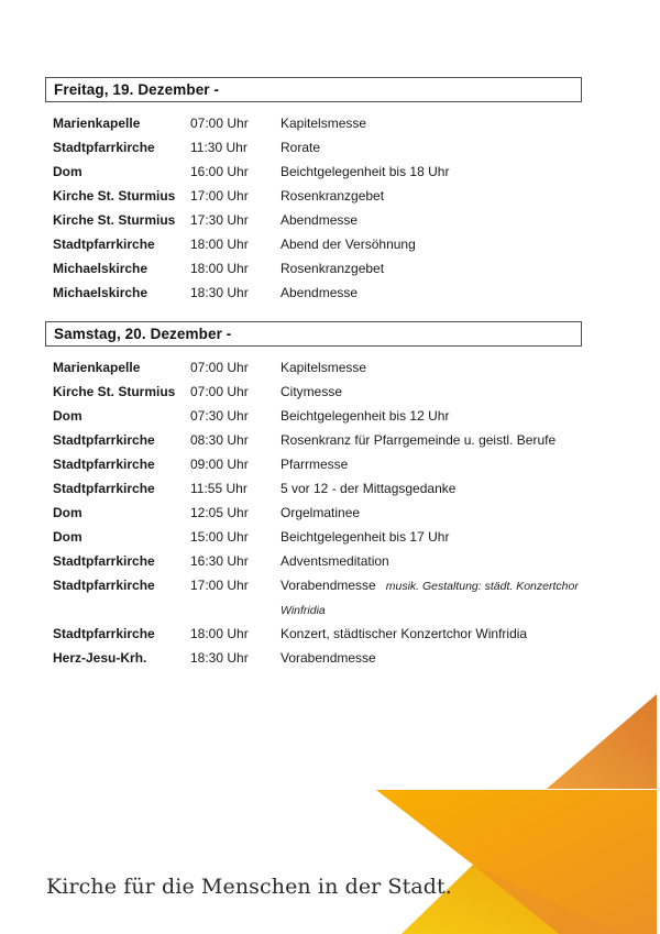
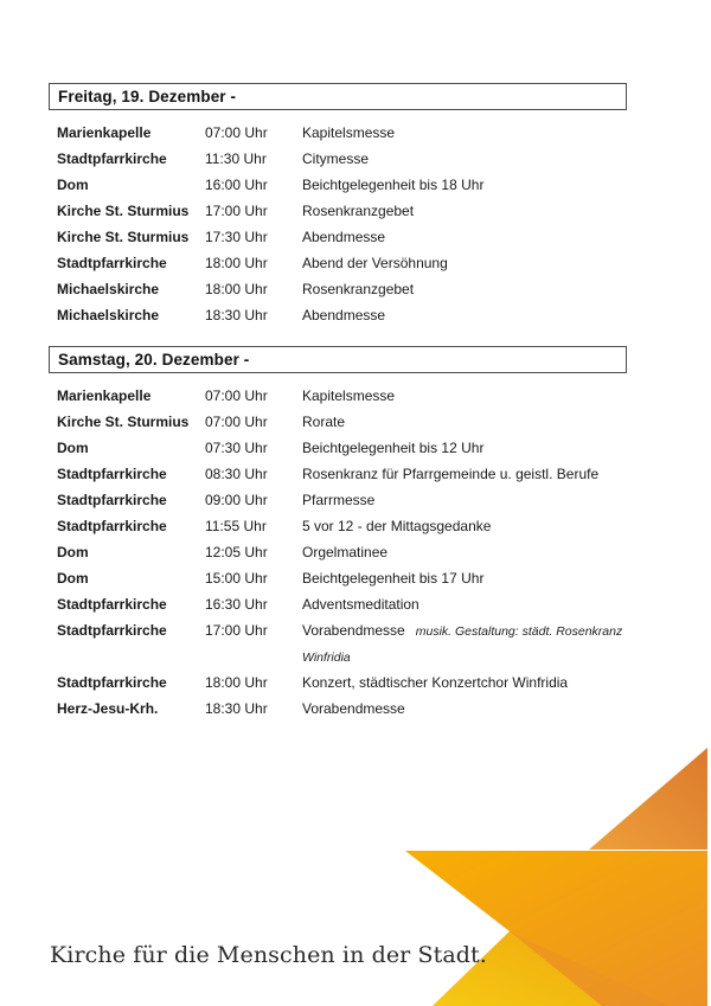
  Freitag, 19. Dezember -
  Marienkapelle
  07:00 Uhr
  Kapitelsmesse
  Stadtpfarrkirche
  11:30 Uhr
- Rorate
+ Citymesse
  Dom
  16:00 Uhr
  Beichtgelegenheit bis 18 Uhr
  Kirche St. Sturmius
  17:00 Uhr
  Rosenkranzgebet
  Kirche St. Sturmius
  17:30 Uhr
  Abendmesse
  Stadtpfarrkirche
  18:00 Uhr
  Abend der Versöhnung
  Michaelskirche
  18:00 Uhr
  Rosenkranzgebet
  Michaelskirche
  18:30 Uhr
  Abendmesse
  Samstag, 20. Dezember -
  Marienkapelle
  07:00 Uhr
  Kapitelsmesse
  Kirche St. Sturmius
  07:00 Uhr
- Citymesse
+ Rorate
  Dom
  07:30 Uhr
  Beichtgelegenheit bis 12 Uhr
  Stadtpfarrkirche
  08:30 Uhr
  Rosenkranz für Pfarrgemeinde u. geistl. Berufe
  Stadtpfarrkirche
  09:00 Uhr
  Pfarrmesse
  Stadtpfarrkirche
  11:55 Uhr
  5 vor 12 - der Mittagsgedanke
  Dom
  12:05 Uhr
  Orgelmatinee
  Dom
  15:00 Uhr
  Beichtgelegenheit bis 17 Uhr
  Stadtpfarrkirche
  16:30 Uhr
  Adventsmeditation
  Stadtpfarrkirche
  17:00 Uhr
- Vorabendmesse musik. Gestaltung: städt. Konzertchor Winfridia
+ Vorabendmesse musik. Gestaltung: städt. Rosenkranz Winfridia
  Stadtpfarrkirche
  18:00 Uhr
  Konzert, städtischer Konzertchor Winfridia
  Herz-Jesu-Krh.
  18:30 Uhr
  Vorabendmesse
  Kirche für die Menschen in der Stadt.
